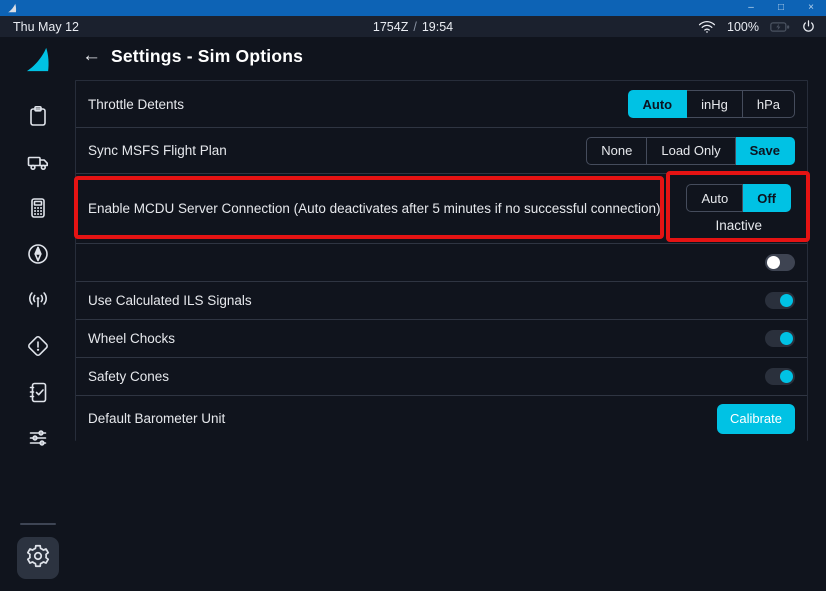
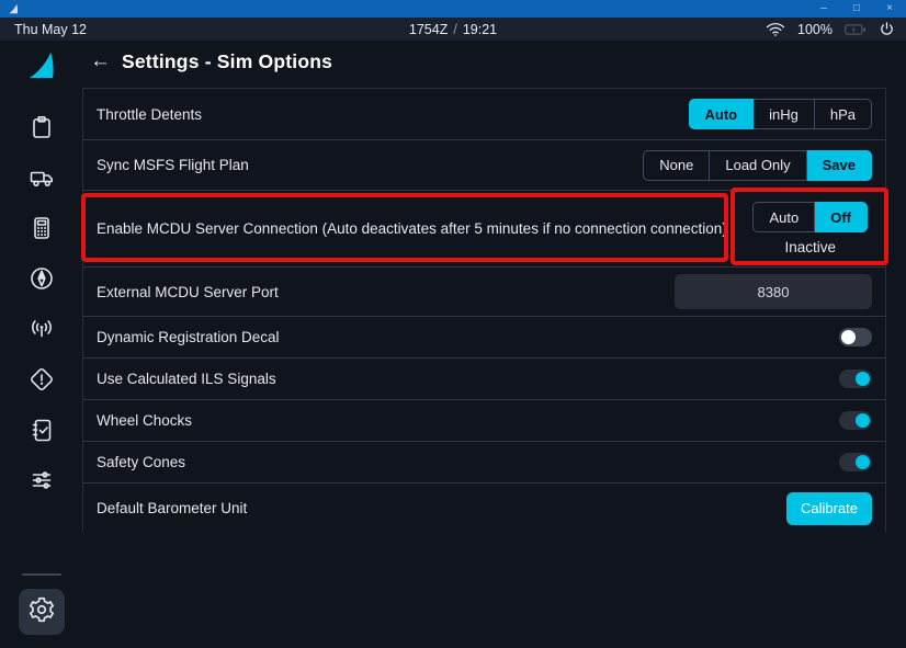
  –
  □
  ×
  Thu May 12
- 1754Z / 19:54
+ 1754Z / 19:21
  100%
  ←
  Settings - Sim Options
  Throttle Detents
  Auto
  inHg
  hPa
  Sync MSFS Flight Plan
  None
  Load Only
  Save
- Enable MCDU Server Connection (Auto deactivates after 5 minutes if no successful connection)
+ Enable MCDU Server Connection (Auto deactivates after 5 minutes if no connection connection)
  Auto
  Off
  Inactive
+ External MCDU Server Port
+ 8380
+ Dynamic Registration Decal
  Use Calculated ILS Signals
  Wheel Chocks
  Safety Cones
  Default Barometer Unit
  Calibrate
